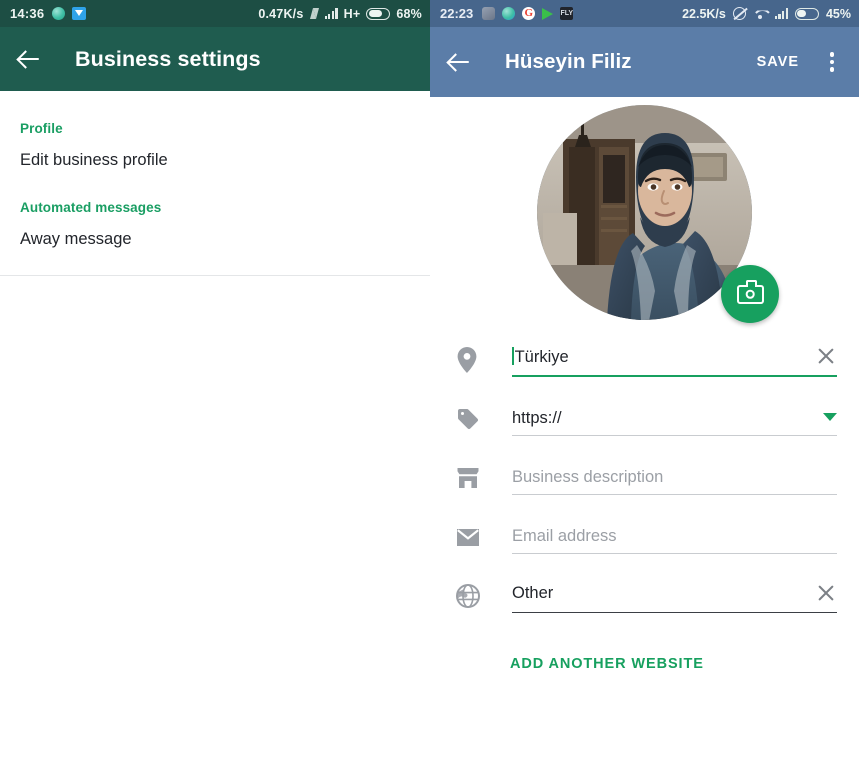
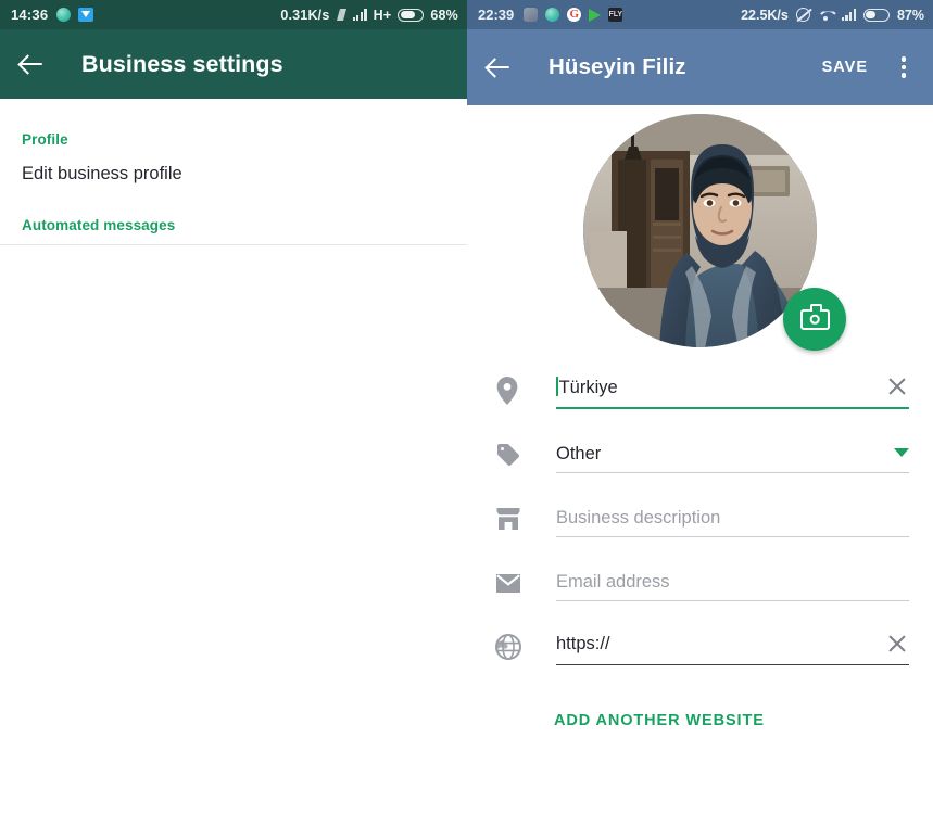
  14:36
- 0.47K/s
+ 0.31K/s
  H+
  68%
  Business settings
  Profile
  Edit business profile
  Automated messages
- Away message
- 22:23
+ 22:39
  G
  22.5K/s
- 45%
+ 87%
  Hüseyin Filiz
  SAVE
  Türkiye
- https://
+ Other
  Business description
  Email address
- Other
+ https://
  ADD ANOTHER WEBSITE
